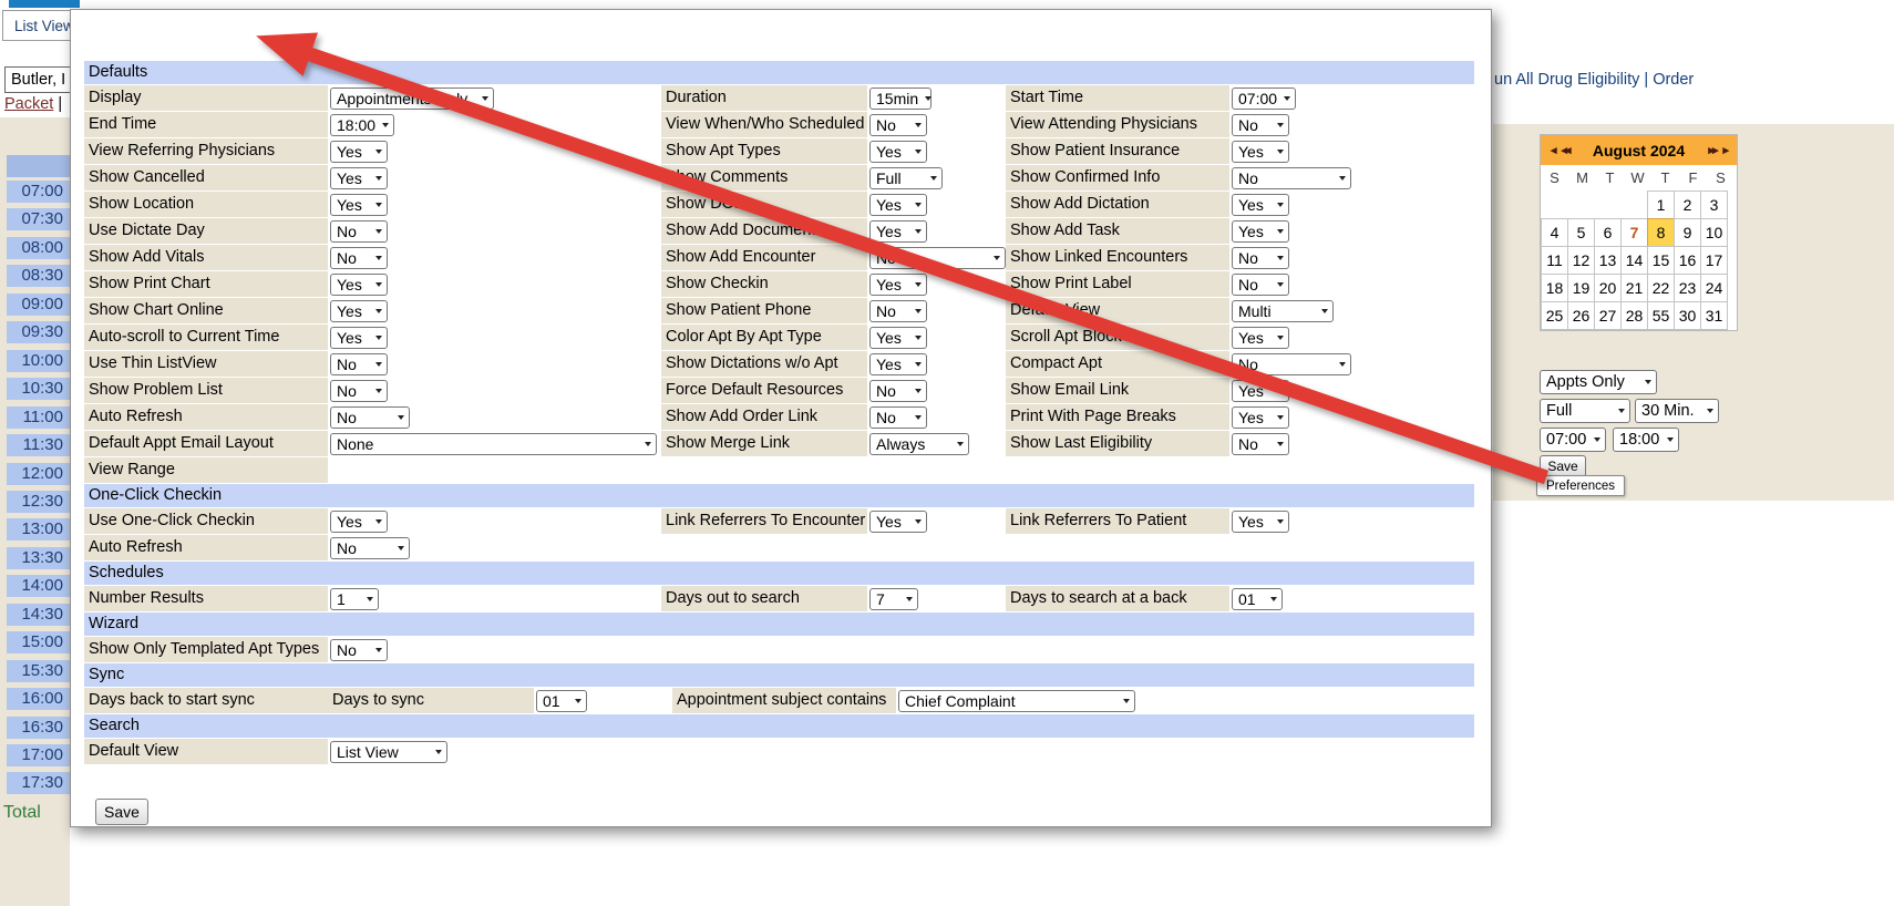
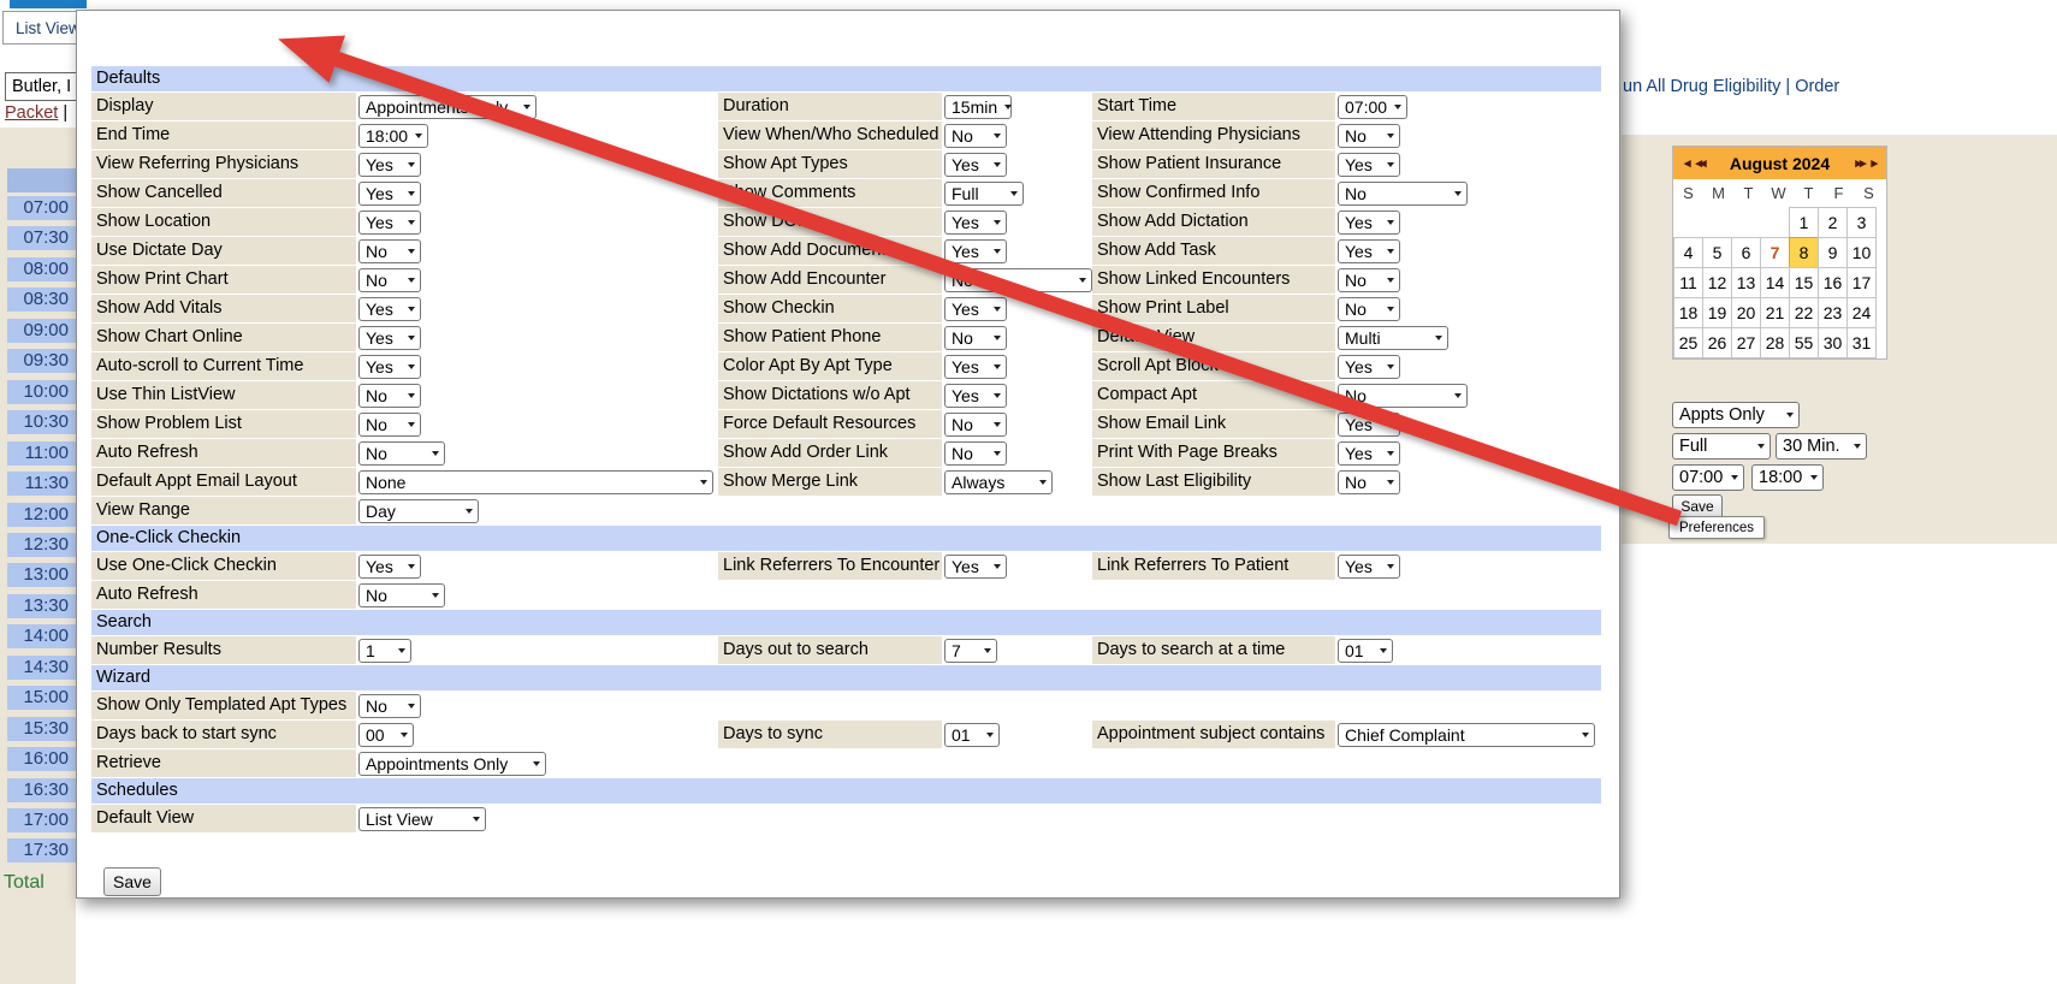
  List View
  Butler, I
  Packet |
  07:00
  07:30
  08:00
  08:30
  09:00
  09:30
  10:00
  10:30
  11:00
  11:30
  12:00
  12:30
  13:00
  13:30
  14:00
  14:30
  15:00
  15:30
  16:00
  16:30
  17:00
  17:30
  Total
  un All Drug Eligibility | Order
  ◂
  ◂◂
  August 2024
  ▸▸
  ▸
  S
  M
  T
  W
  T
  F
  S
  1
  2
  3
  4
  5
  6
  7
  8
  9
  10
  11
  12
  13
  14
  15
  16
  17
  18
  19
  20
  21
  22
  23
  24
  25
  26
  27
  28
  55
  30
  31
  Appts Only
  Full
  30 Min.
  07:00
  18:00
  Save
  Preferences
  Defaults
  Display
  Duration
  15min
  Start Time
  07:00
  End Time
  18:00
  View When/Who Scheduled
  No
  View Attending Physicians
  No
  View Referring Physicians
  Yes
  Show Apt Types
  Yes
  Show Patient Insurance
  Yes
  Show Cancelled
  Yes
  w Comments
  Full
  Show Confirmed Info
  No
  Show Location
  Yes
  Show D
  Yes
  Show Add Dictation
  Yes
  Use Dictate Day
  No
  Show Add Docume
  Yes
  Show Add Task
  Yes
- Show Add Vitals
+ Show Print Chart
  No
  Show Add Encounter
  Show Linked Encounters
  No
- Show Print Chart
+ Show Add Vitals
  Yes
  Show Checkin
  Yes
  Show Print Label
  No
  Show Chart Online
  Yes
  Show Patient Phone
  No
  Multi
  Auto-scroll to Current Time
  Yes
  Color Apt By Apt Type
  Yes
  Scroll Apt Bloc
  Yes
  Use Thin ListView
  No
  Show Dictations w/o Apt
  Yes
  Compact Apt
  No
  Show Problem List
  No
  Force Default Resources
  No
  Show Email Link
  Yes
  Auto Refresh
  No
  Show Add Order Link
  No
  Print With Page Breaks
  Yes
  Default Appt Email Layout
  None
  Show Merge Link
  Always
  Show Last Eligibility
  No
  View Range
+ Day
  One-Click Checkin
  Use One-Click Checkin
  Yes
  Link Referrers To Encounter
  Yes
  Link Referrers To Patient
  Yes
  Auto Refresh
  No
- Schedules
+ Search
  Number Results
  1
  Days out to search
  7
- Days to search at a back
+ Days to search at a time
  01
  Wizard
  Show Only Templated Apt Types
  No
- Sync
  Days back to start sync
+ 00
  Days to sync
  01
  Appointment subject contains
  Chief Complaint
+ Retrieve
+ Appointments Only
- Search
+ Schedules
  Default View
  List View
  Save
